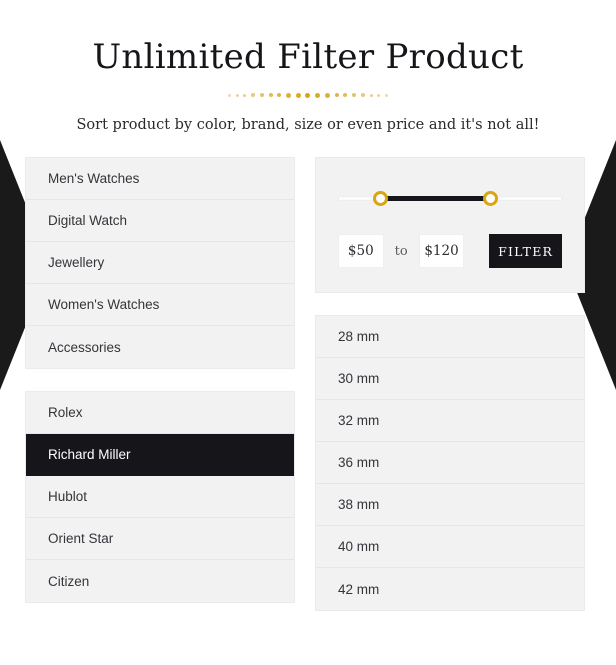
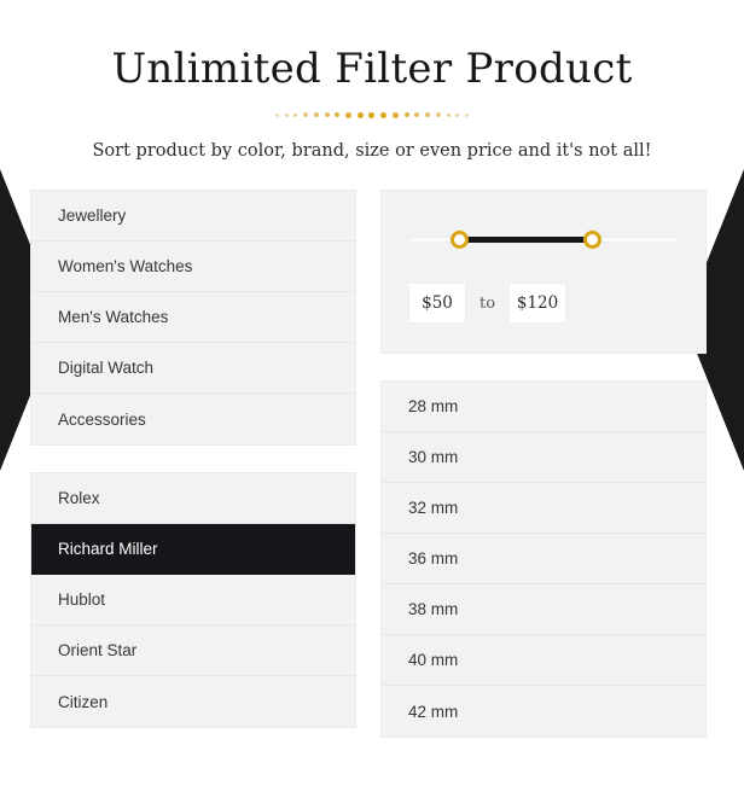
  Unlimited Filter Product
  Sort product by color, brand, size or even price and it's not all!
- Men's Watches
+ Jewellery
- Digital Watch
+ Women's Watches
- Jewellery
+ Men's Watches
- Women's Watches
+ Digital Watch
  Accessories
  Rolex
  Richard Miller
  Hublot
  Orient Star
  Citizen
  $50
  to
  $120
- FILTER
  28 mm
  30 mm
  32 mm
  36 mm
  38 mm
  40 mm
  42 mm
